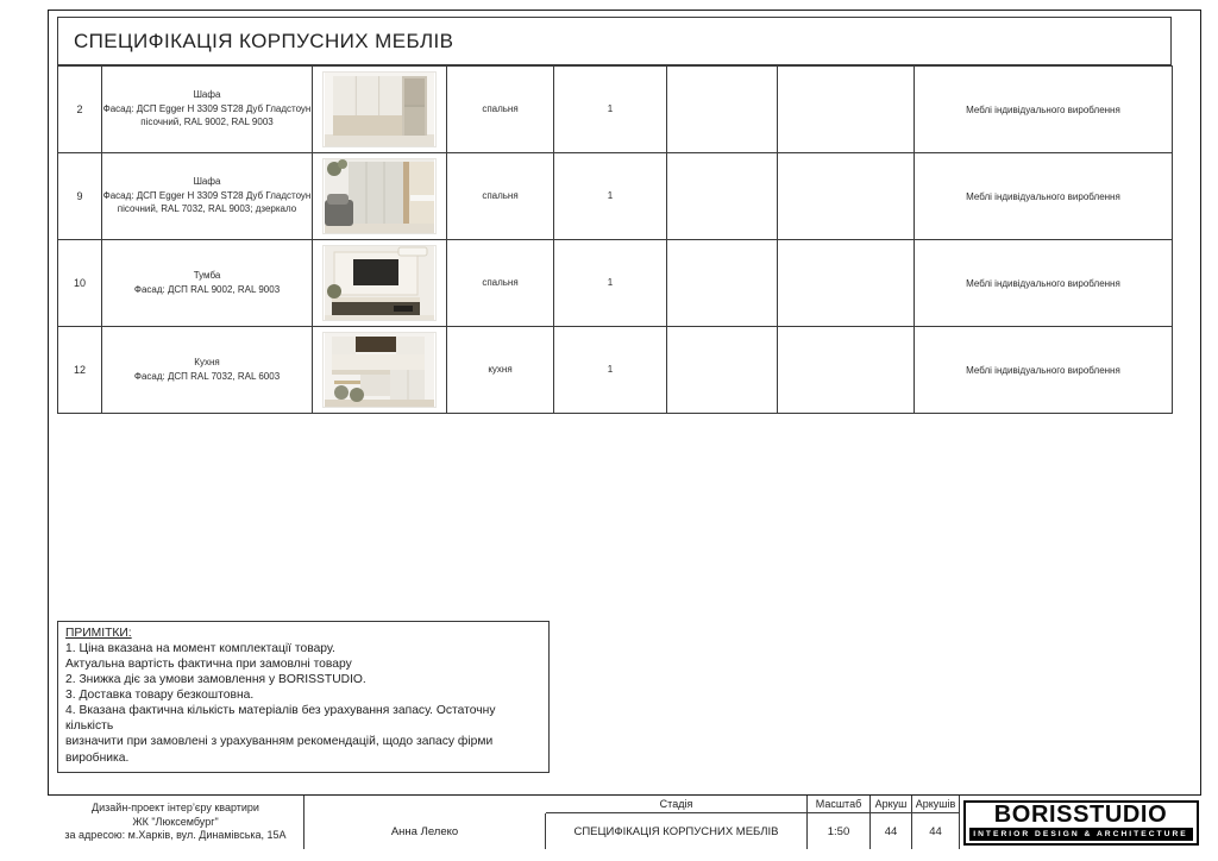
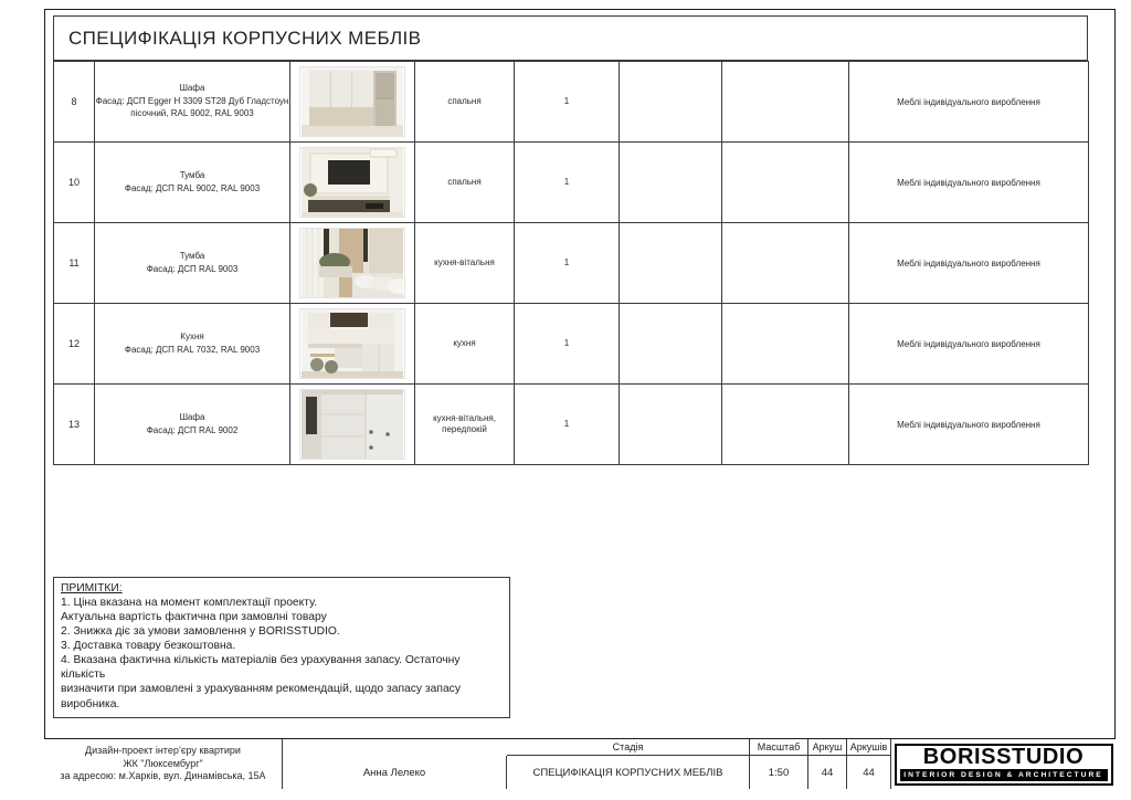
  СПЕЦИФІКАЦІЯ КОРПУСНИХ МЕБЛІВ
- 2	Шафа Фасад: ДСП Egger H 3309 ST28 Дуб Гладстоун пісочний, RAL 9002, RAL 9003		спальня	1			Меблі індивідуального вироблення
+ 8	Шафа Фасад: ДСП Egger H 3309 ST28 Дуб Гладстоун пісочний, RAL 9002, RAL 9003		спальня	1			Меблі індивідуального вироблення
- 9	Шафа Фасад: ДСП Egger H 3309 ST28 Дуб Гладстоун пісочний, RAL 7032, RAL 9003; дзеркало		спальня	1			Меблі індивідуального вироблення
  10	Тумба Фасад: ДСП RAL 9002, RAL 9003		спальня	1			Меблі індивідуального вироблення
+ 11	Тумба Фасад: ДСП RAL 9003		кухня-вітальня	1			Меблі індивідуального вироблення
- 12	Кухня Фасад: ДСП RAL 7032, RAL 6003		кухня	1			Меблі індивідуального вироблення
+ 12	Кухня Фасад: ДСП RAL 7032, RAL 9003		кухня	1			Меблі індивідуального вироблення
+ 13	Шафа Фасад: ДСП RAL 9002		кухня-вітальня, передпокій	1			Меблі індивідуального вироблення
  ПРИМІТКИ:
- 1. Ціна вказана на момент комплектації товару.
+ 1. Ціна вказана на момент комплектації проекту.
  Актуальна вартість фактична при замовлні товару
  2. Знижка діє за умови замовлення у BORISSTUDIO.
  3. Доставка товару безкоштовна.
  4. Вказана фактична кількість матеріалів без урахування запасу. Остаточну кількість
- визначити при замовлені з урахуванням рекомендацій, щодо запасу фірми виробника.
+ визначити при замовлені з урахуванням рекомендацій, щодо запасу запасу виробника.
  Дизайн-проект інтер’єру квартири
  ЖК "Люксембург"
  за адресою: м.Харків, вул. Динамівська, 15А
  Анна Лелеко
  Стадія
  СПЕЦИФІКАЦІЯ КОРПУСНИХ МЕБЛІВ
  Масштаб
  1:50
  Аркуш
  44
  Аркушів
  44
  BORISSTUDIO
